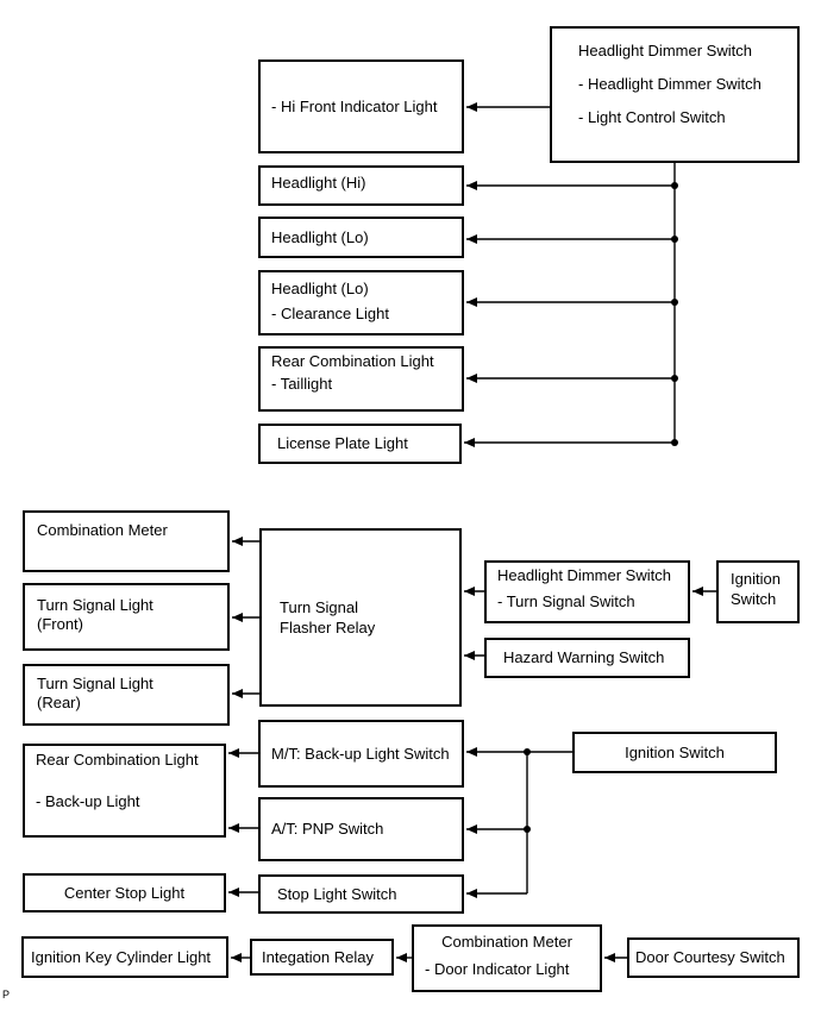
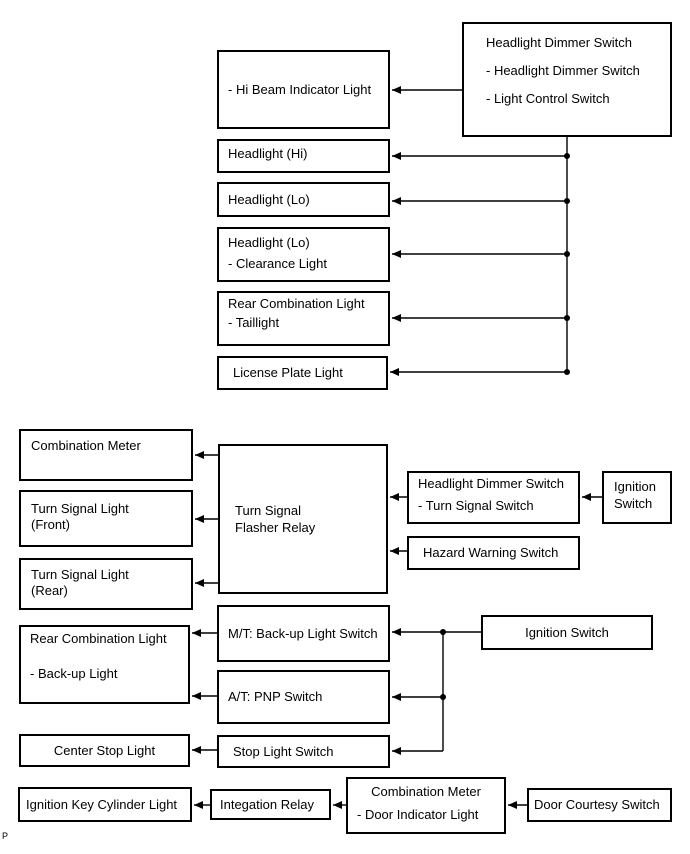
  Headlight Dimmer Switch
  - Headlight Dimmer Switch
  - Light Control Switch
- - Hi Front Indicator Light
+ - Hi Beam Indicator Light
  Headlight (Hi)
  Headlight (Lo)
  Headlight (Lo)
  - Clearance Light
  Rear Combination Light
  - Taillight
  License Plate Light
  Combination Meter
  Turn Signal Light
  (Front)
  Turn Signal Light
  (Rear)
  Turn Signal
  Flasher Relay
  Headlight Dimmer Switch
  - Turn Signal Switch
  Ignition
  Switch
  Hazard Warning Switch
  Rear Combination Light
  - Back-up Light
  M/T: Back-up Light Switch
  A/T: PNP Switch
  Stop Light Switch
  Center Stop Light
  Ignition Switch
  Ignition Key Cylinder Light
  Integation Relay
  Combination Meter
  - Door Indicator Light
  Door Courtesy Switch
  P
